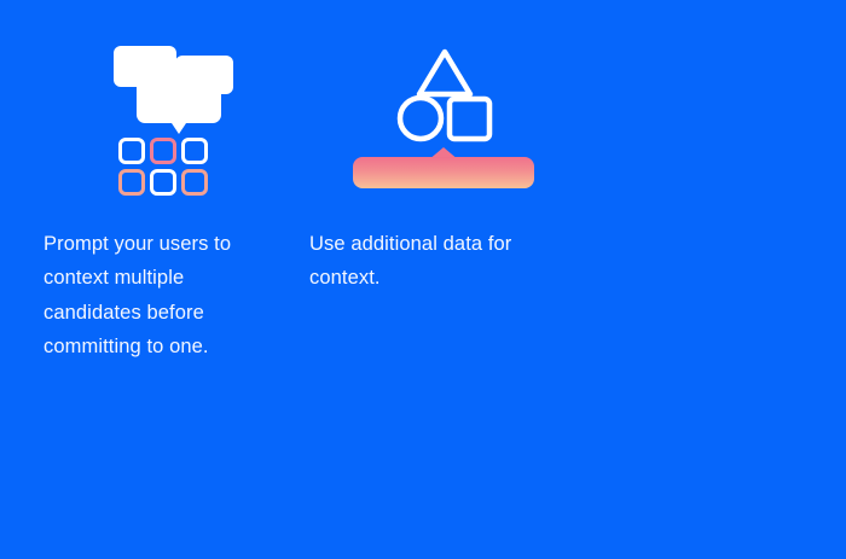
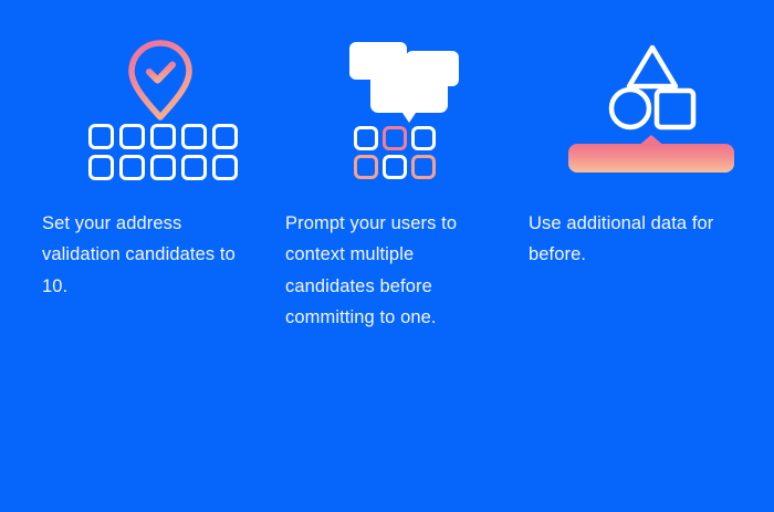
+ Set your address validation candidates to 10.
  Prompt your users to context multiple candidates before committing to one.
- Use additional data for context.
+ Use additional data for before.
